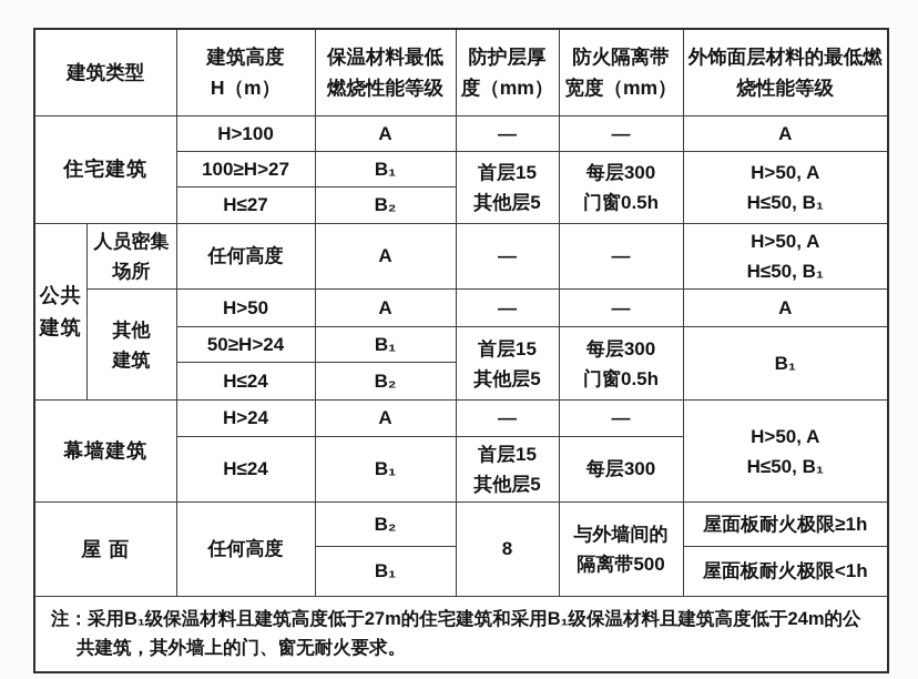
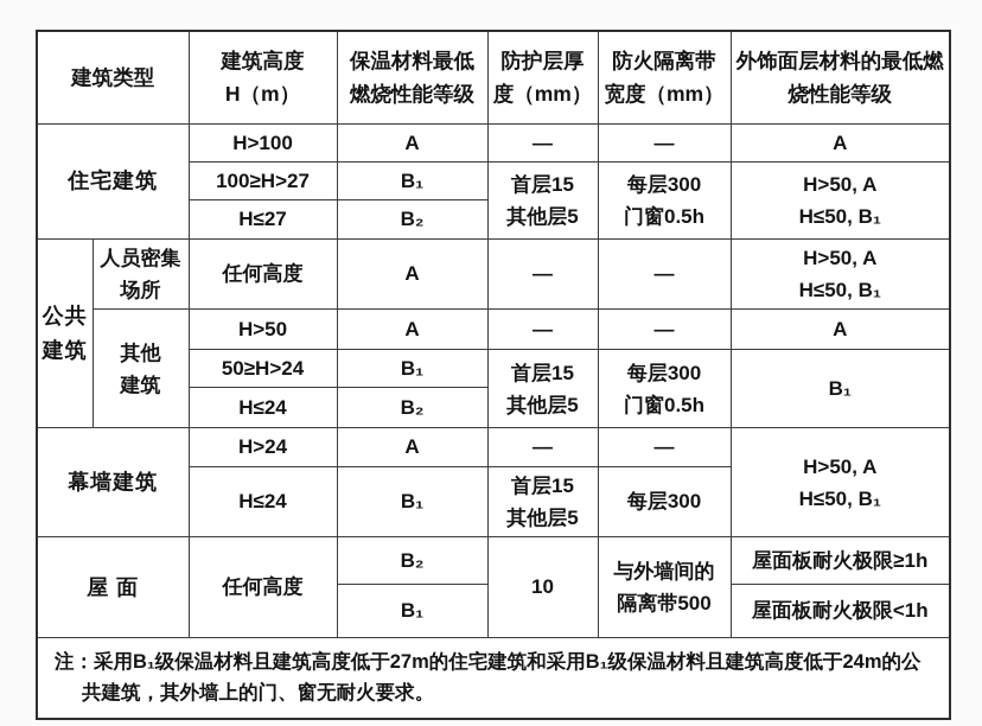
  建筑类型	建筑高度 H（m）	保温材料最低 燃烧性能等级	防护层厚 度（mm）	防火隔离带 宽度（mm）	外饰面层材料的最低燃 烧性能等级
  住宅建筑	H>100	A	—	—	A
  100≥H>27	B₁	首层15 其他层5	每层300 门窗0.5h	H>50, A H≤50, B₁
  H≤27	B₂
  公共 建筑	人员密集 场所	任何高度	A	—	—	H>50, A H≤50, B₁
  其他 建筑	H>50	A	—	—	A
  50≥H>24	B₁	首层15 其他层5	每层300 门窗0.5h	B₁
  H≤24	B₂
  幕墙建筑	H>24	A	—	—	H>50, A H≤50, B₁
  H≤24	B₁	首层15 其他层5	每层300
- 屋 面	任何高度	B₂	8	与外墙间的 隔离带500	屋面板耐火极限≥1h
+ 屋 面	任何高度	B₂	10	与外墙间的 隔离带500	屋面板耐火极限≥1h
  B₁	屋面板耐火极限<1h
  注：采用B₁级保温材料且建筑高度低于27m的住宅建筑和采用B₁级保温材料且建筑高度低于24m的公共建筑，其外墙上的门、窗无耐火要求。
